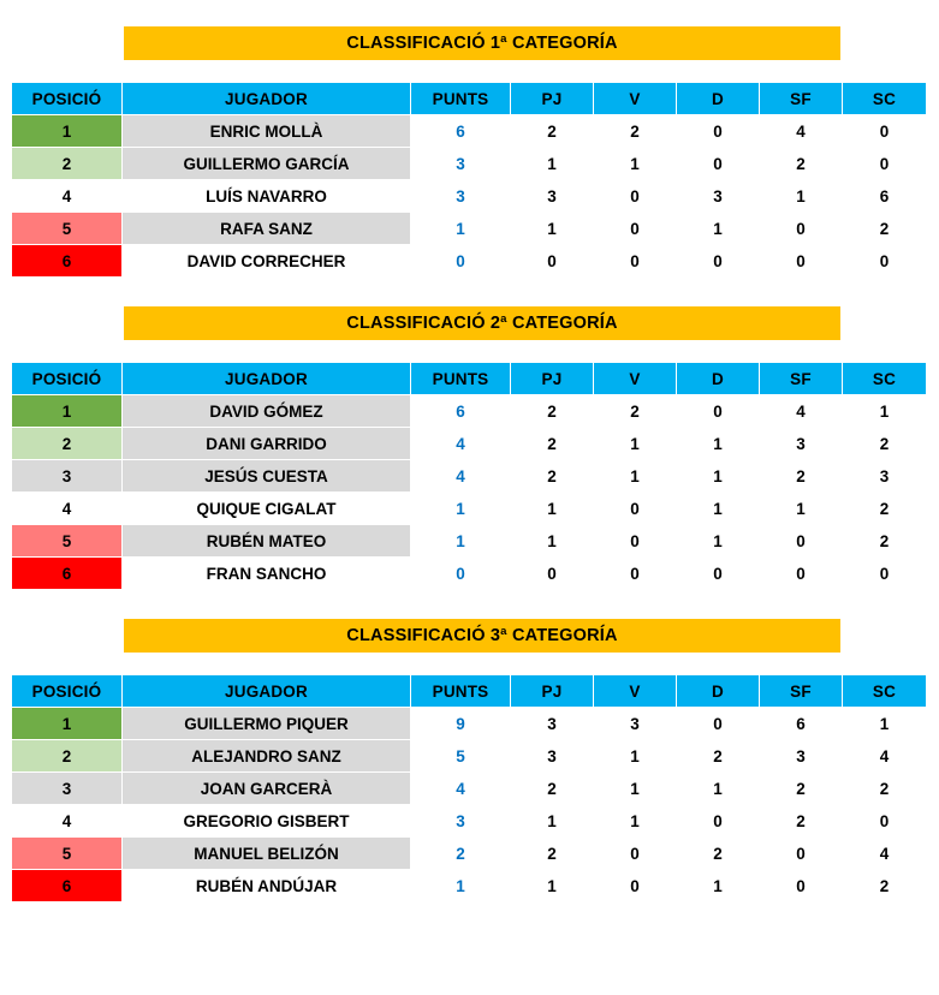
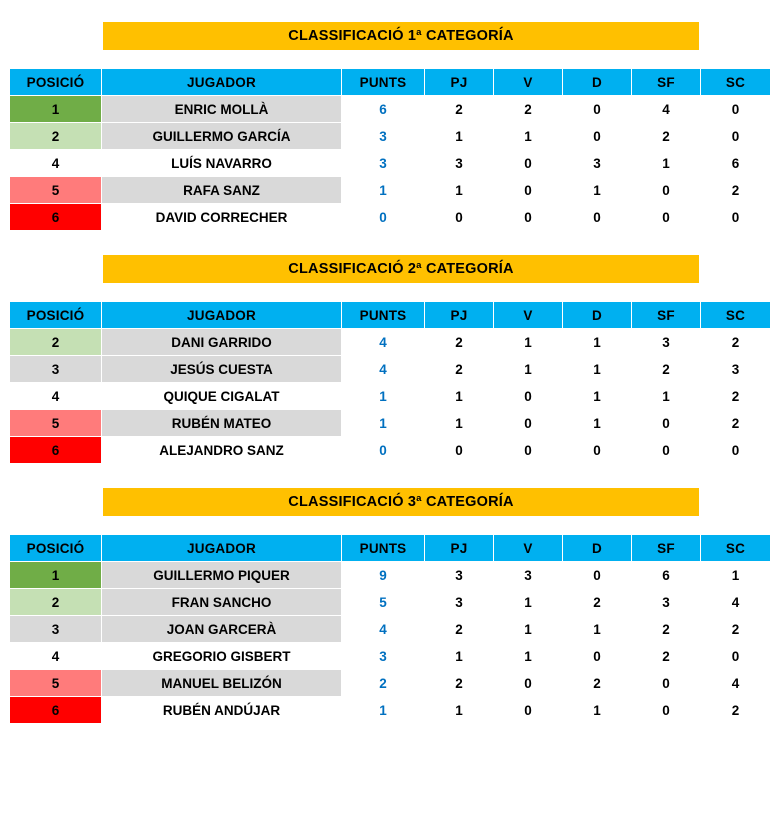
  CLASSIFICACIÓ 1ª CATEGORÍA
  POSICIÓ	JUGADOR	PUNTS	PJ	V	D	SF	SC
  1	ENRIC MOLLÀ	6	2	2	0	4	0
  2	GUILLERMO GARCÍA	3	1	1	0	2	0
  4	LUÍS NAVARRO	3	3	0	3	1	6
  5	RAFA SANZ	1	1	0	1	0	2
  6	DAVID CORRECHER	0	0	0	0	0	0
  CLASSIFICACIÓ 2ª CATEGORÍA
  POSICIÓ	JUGADOR	PUNTS	PJ	V	D	SF	SC
- 1	DAVID GÓMEZ	6	2	2	0	4	1
  2	DANI GARRIDO	4	2	1	1	3	2
  3	JESÚS CUESTA	4	2	1	1	2	3
  4	QUIQUE CIGALAT	1	1	0	1	1	2
  5	RUBÉN MATEO	1	1	0	1	0	2
- 6	FRAN SANCHO	0	0	0	0	0	0
+ 6	ALEJANDRO SANZ	0	0	0	0	0	0
  CLASSIFICACIÓ 3ª CATEGORÍA
  POSICIÓ	JUGADOR	PUNTS	PJ	V	D	SF	SC
  1	GUILLERMO PIQUER	9	3	3	0	6	1
- 2	ALEJANDRO SANZ	5	3	1	2	3	4
+ 2	FRAN SANCHO	5	3	1	2	3	4
  3	JOAN GARCERÀ	4	2	1	1	2	2
  4	GREGORIO GISBERT	3	1	1	0	2	0
  5	MANUEL BELIZÓN	2	2	0	2	0	4
  6	RUBÉN ANDÚJAR	1	1	0	1	0	2
